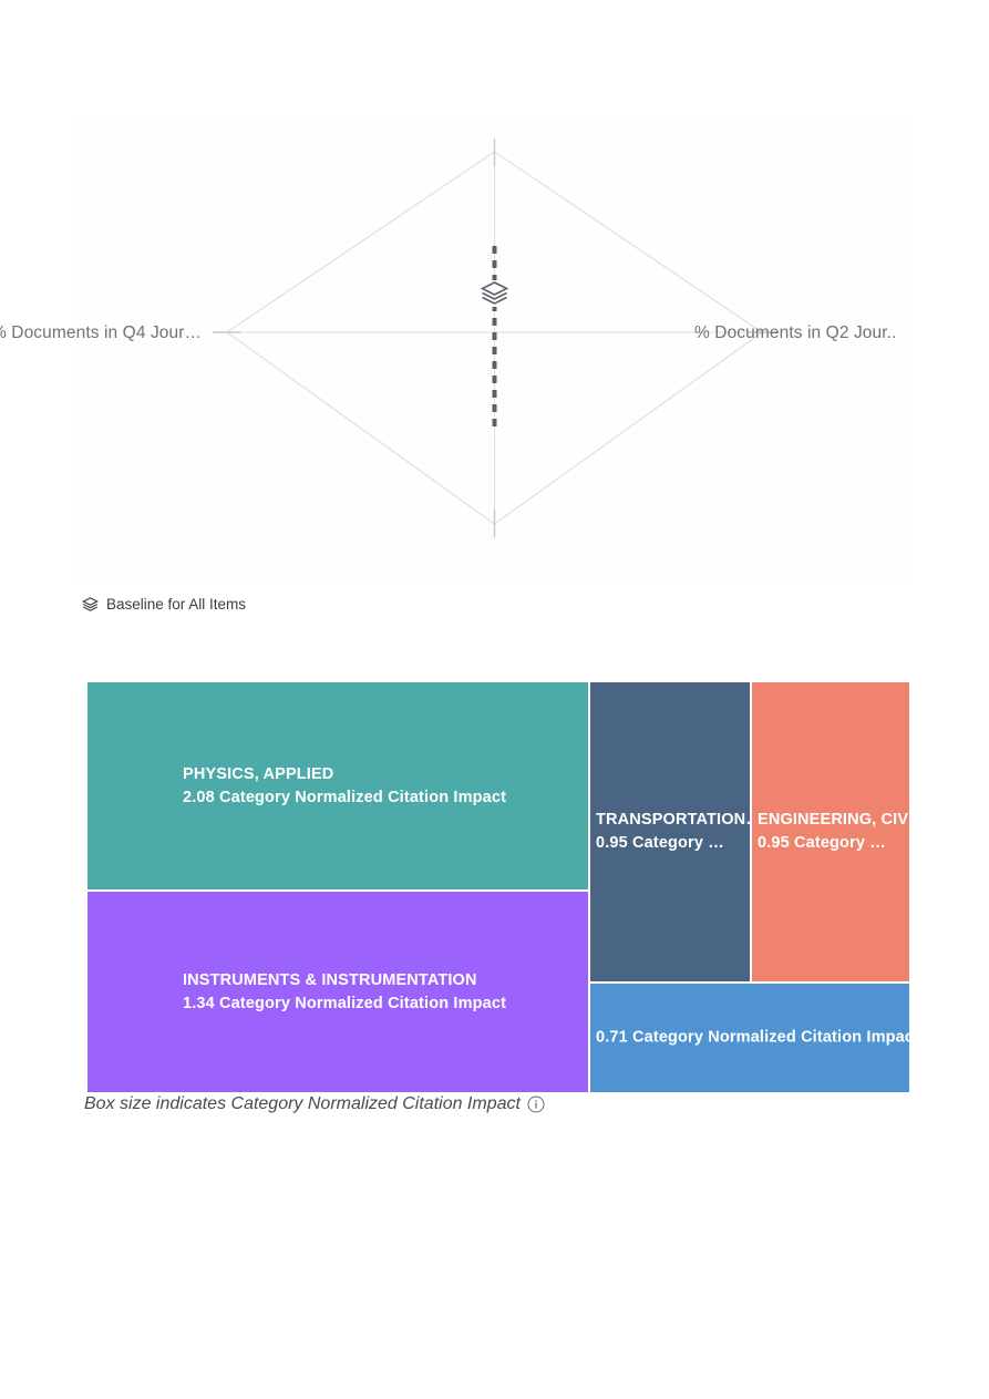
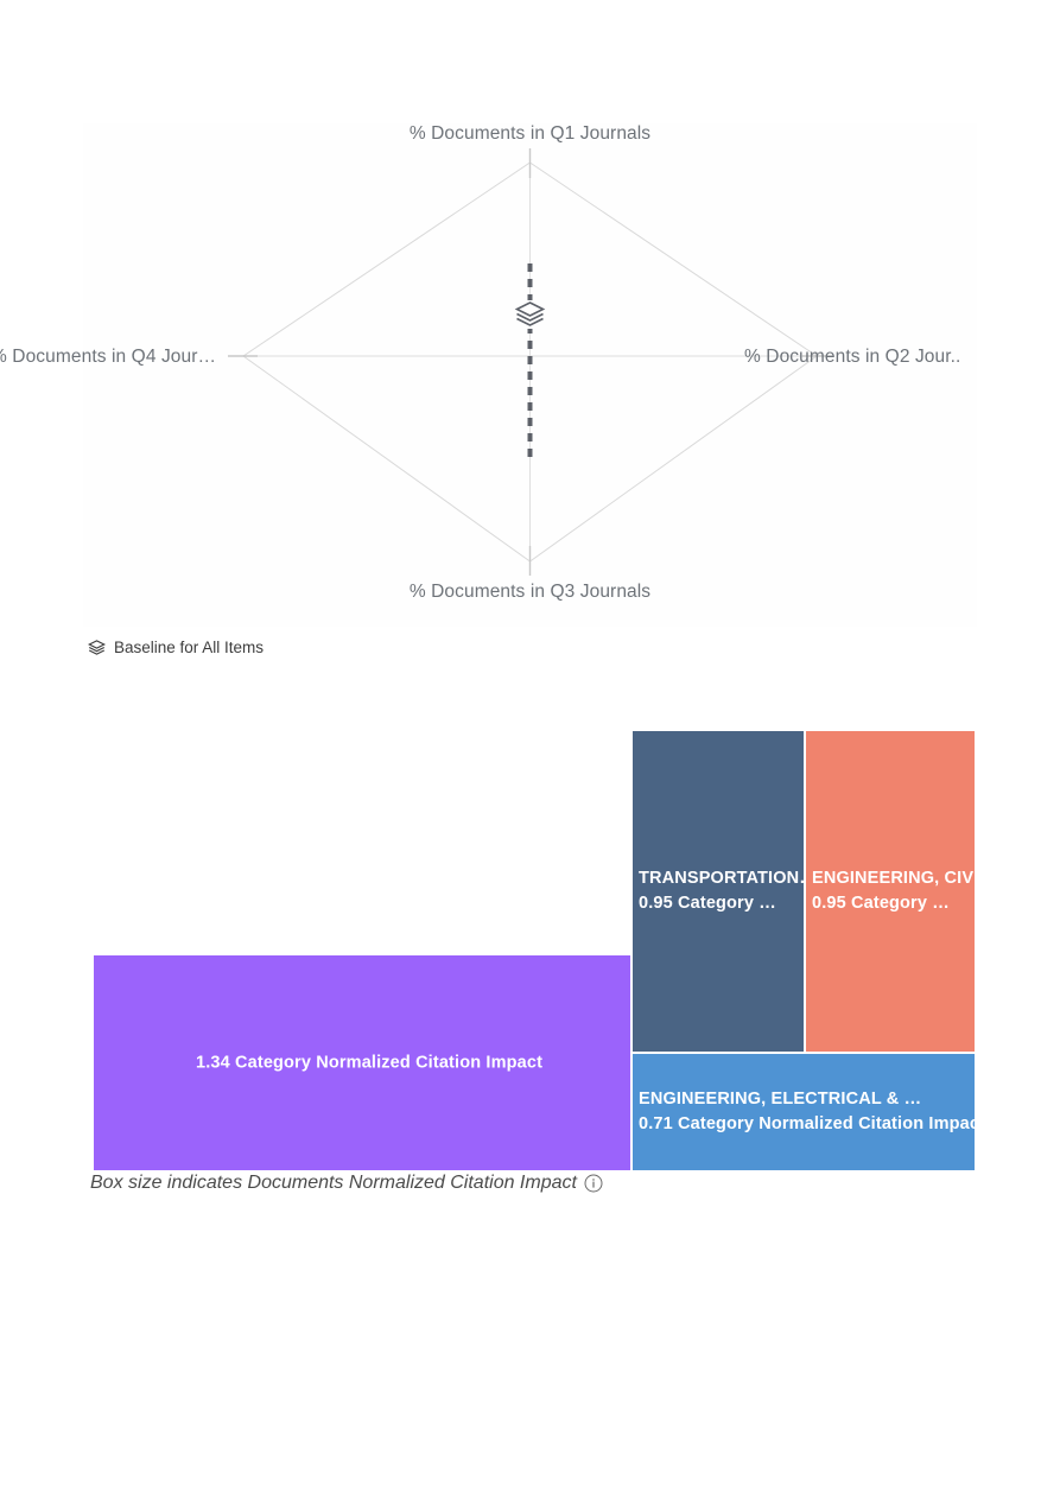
+ % Documents in Q1 Journals
  % Documents in Q2 Jour..
+ % Documents in Q3 Journals
  Documents in Q4 Jour…
  Baseline for All Items
- PHYSICS, APPLIED
- 2.08 Category Normalized Citation Impact
- INSTRUMENTS & INSTRUMENTATION
  1.34 Category Normalized Citation Impact
  TRANSPORTATION
  0.95 Category …
  ENGINEERING, CIV
  0.95 Category …
+ ENGINEERING, ELECTRICAL & …
  0.71 Category Normalized Citation Impac
- Box size indicates Category Normalized Citation Impact
+ Box size indicates Documents Normalized Citation Impact
